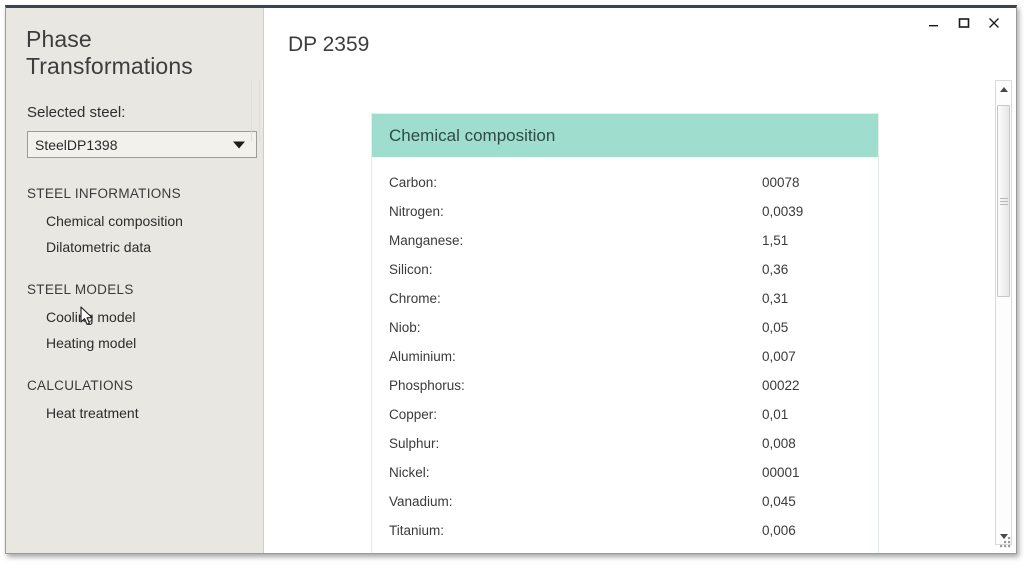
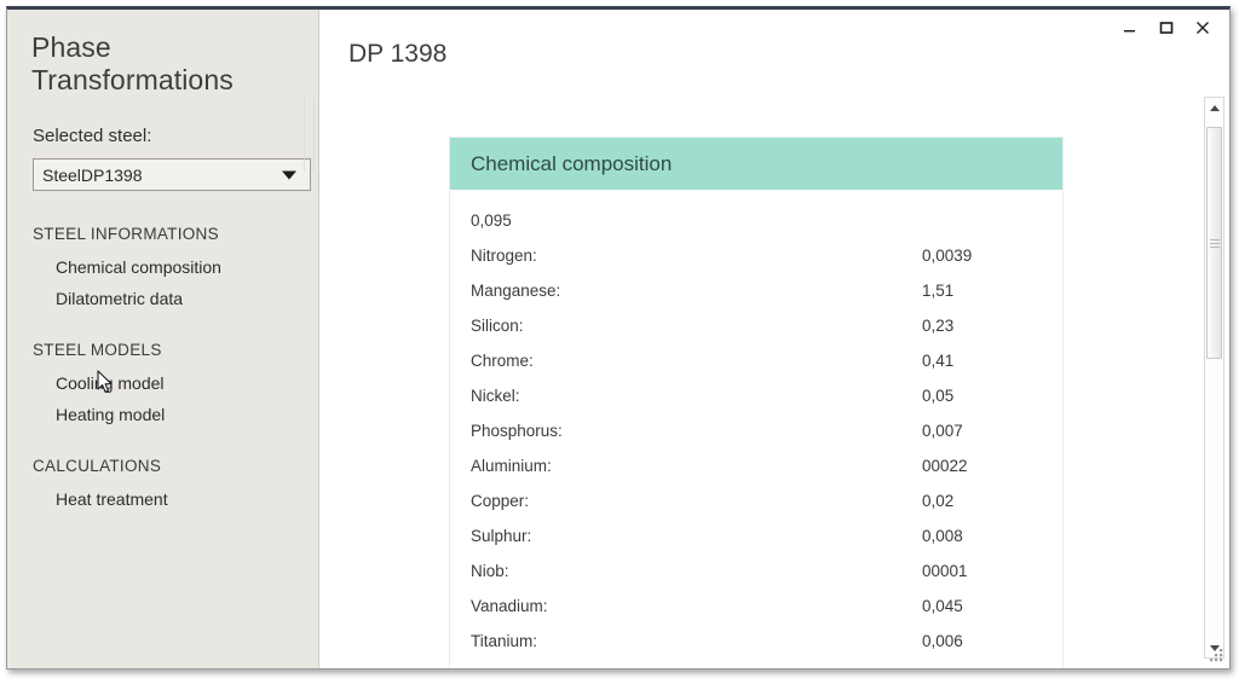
  Phase Transformations
  Selected steel:
  SteelDP1398
  STEEL INFORMATIONS
  Chemical composition
  Dilatometric data
  STEEL MODELS
  Cooli model
  Heating model
  CALCULATIONS
  Heat treatment
- DP 2359
+ DP 1398
  Chemical composition
- Carbon:
- 00078
+ 0,095
  Nitrogen:
  0,0039
  Manganese:
  1,51
  Silicon:
- 0,36
+ 0,23
  Chrome:
- 0,31
+ 0,41
- Niob:
+ Nickel:
  0,05
- Aluminium:
+ Phosphorus:
  0,007
- Phosphorus:
+ Aluminium:
  00022
  Copper:
- 0,01
+ 0,02
  Sulphur:
  0,008
- Nickel:
+ Niob:
  00001
  Vanadium:
  0,045
  Titanium:
  0,006
